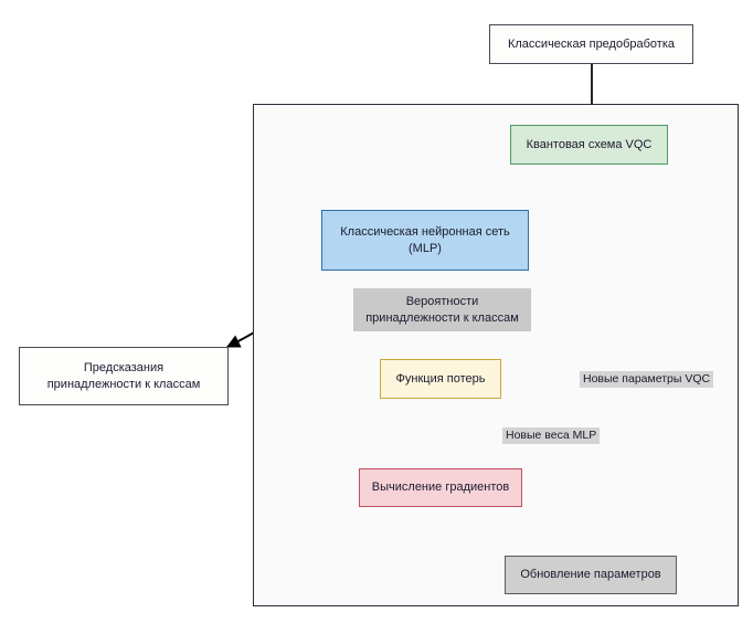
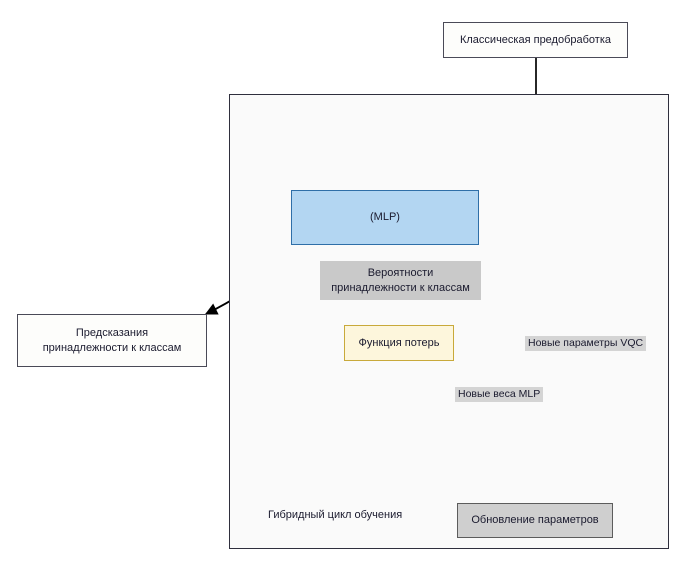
+ Гибридный цикл обучения
  Классическая предобработка
- Квантовая схема VQC
- Классическая нейронная сеть
  (MLP)
  Вероятности
  принадлежности к классам
  Функция потерь
- Вычисление градиентов
  Обновление параметров
  Предсказания
  принадлежности к классам
  Новые параметры VQC
  Новые веса MLP
